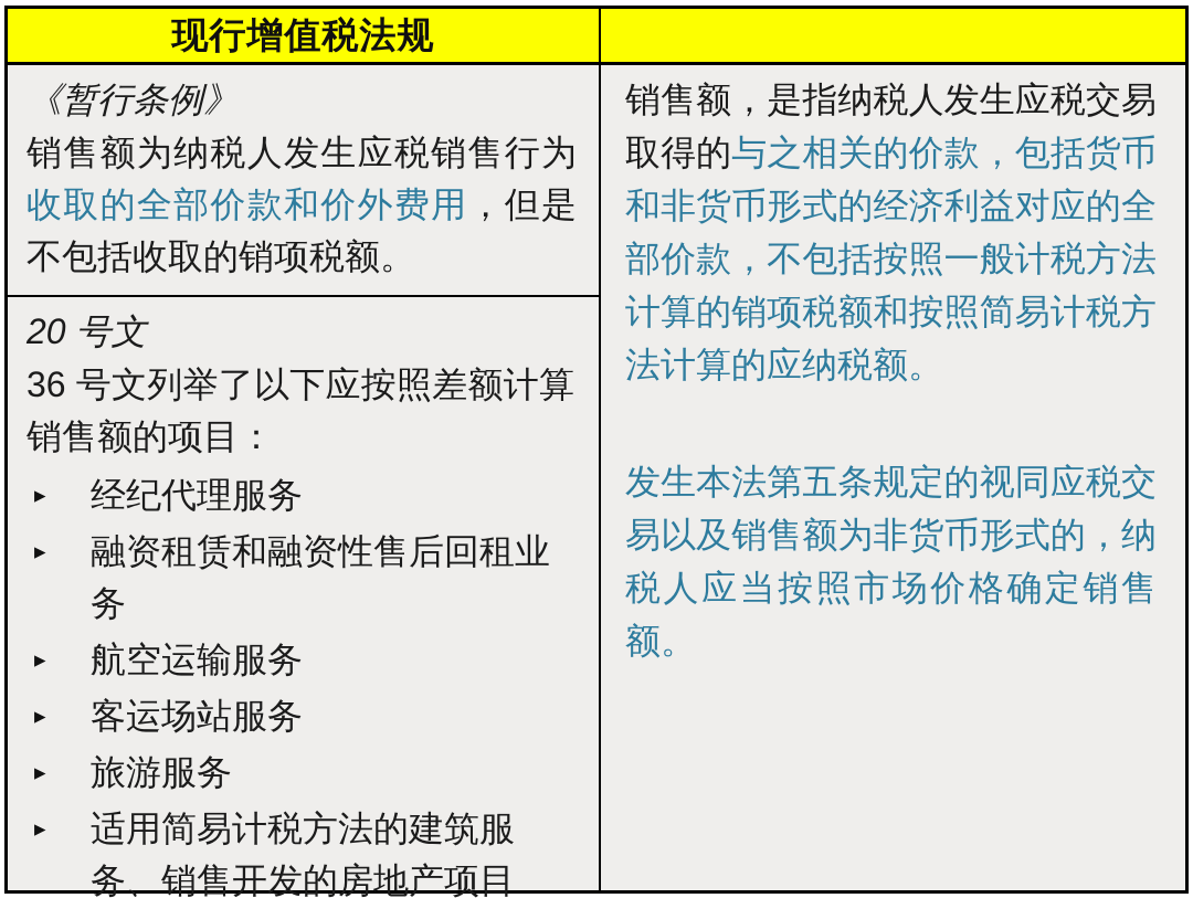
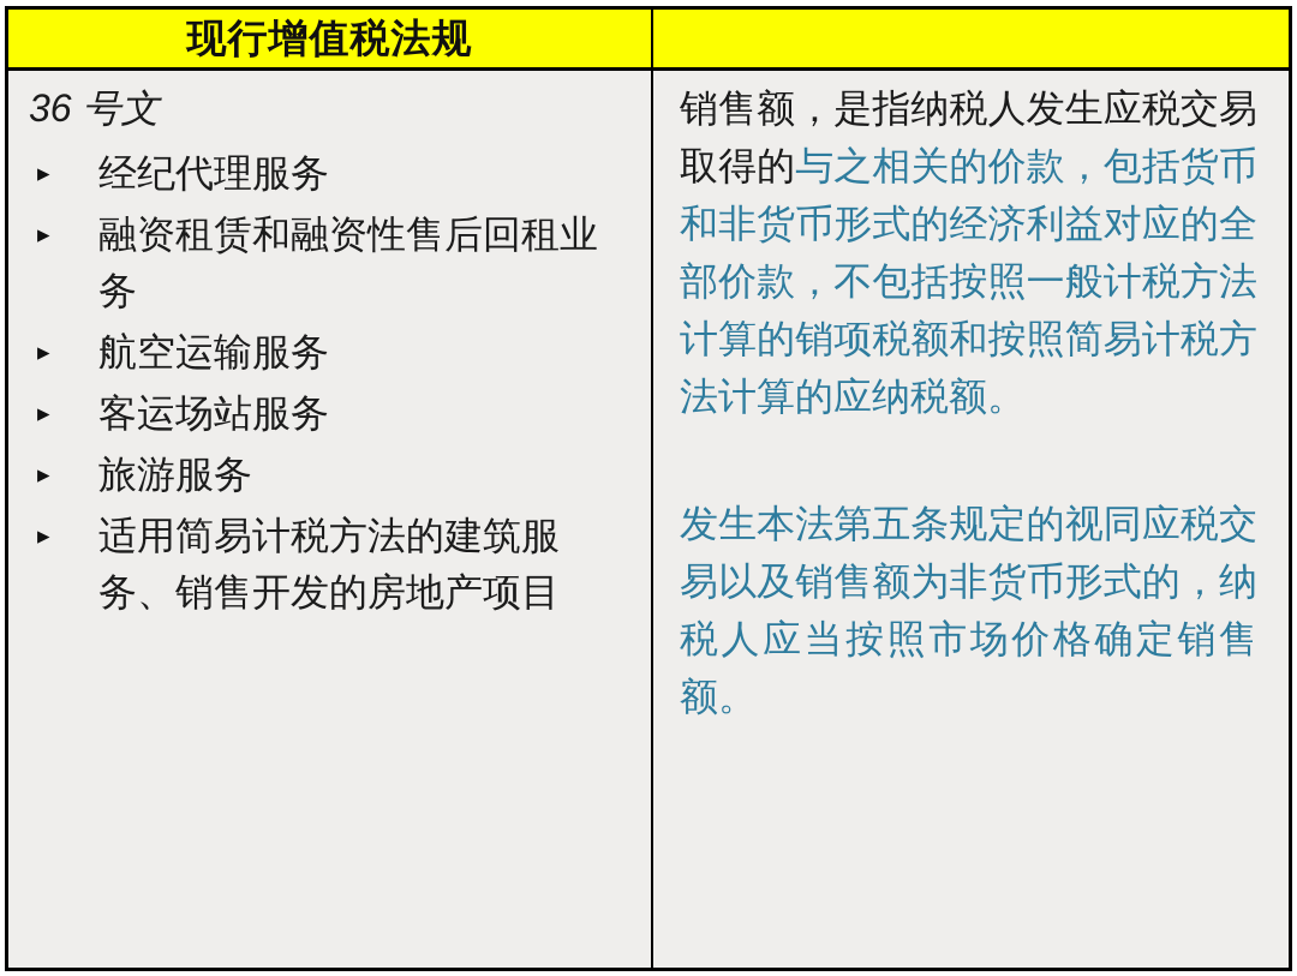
  现行增值税法规
- 《暂行条例》
- 销售额为纳税人发生应税销售行为收取的全部价款和价外费用，但是不包括收取的销项税额。
- 20 号文
+ 36 号文
- 36 号文列举了以下应按照差额计算销售额的项目：
  ▸
  经纪代理服务
  ▸
  融资租赁和融资性售后回租业务
  ▸
  航空运输服务
  ▸
  客运场站服务
  ▸
  旅游服务
  ▸
  适用简易计税方法的建筑服务、销售开发的房地产项目
  销售额，是指纳税人发生应税交易取得的与之相关的价款，包括货币和非货币形式的经济利益对应的全部价款，不包括按照一般计税方法计算的销项税额和按照简易计税方法计算的应纳税额。
  发生本法第五条规定的视同应税交易以及销售额为非货币形式的，纳税人应当按照市场价格确定销售额。
